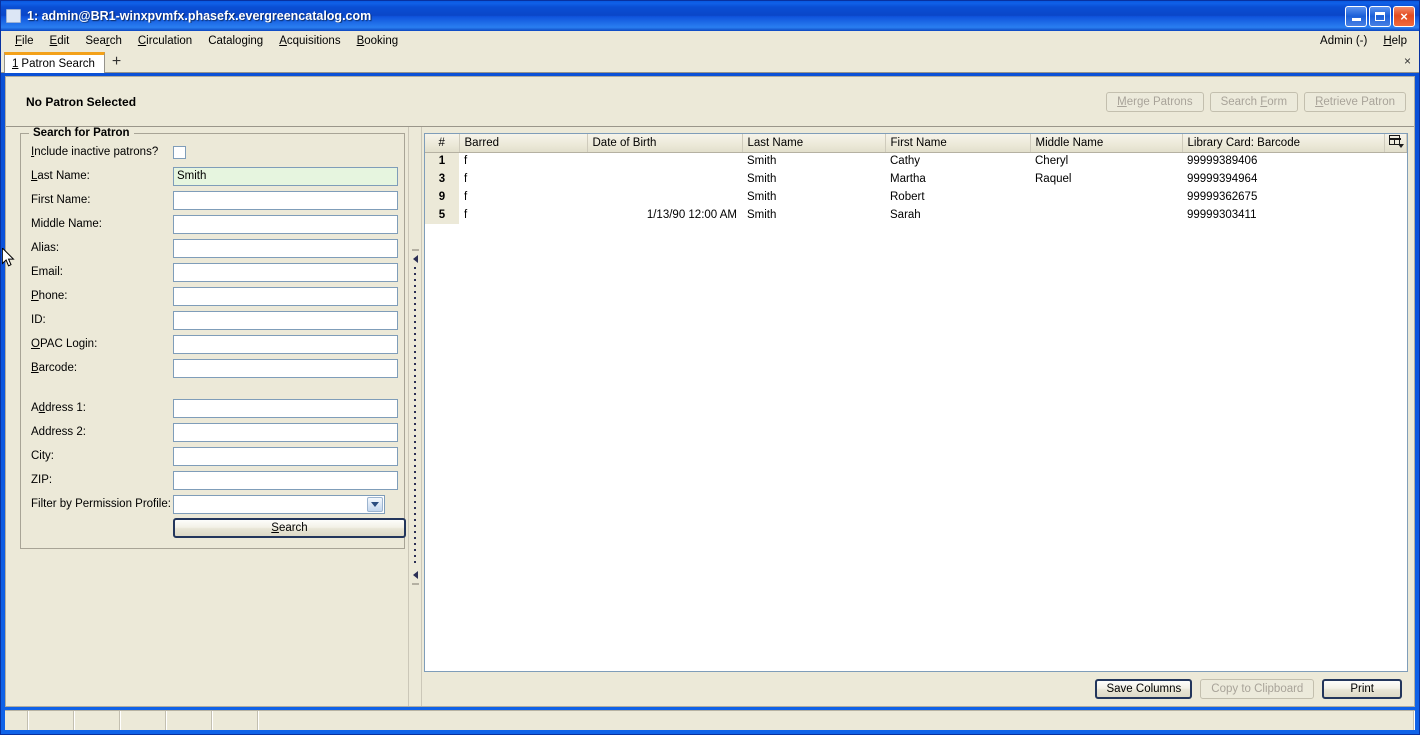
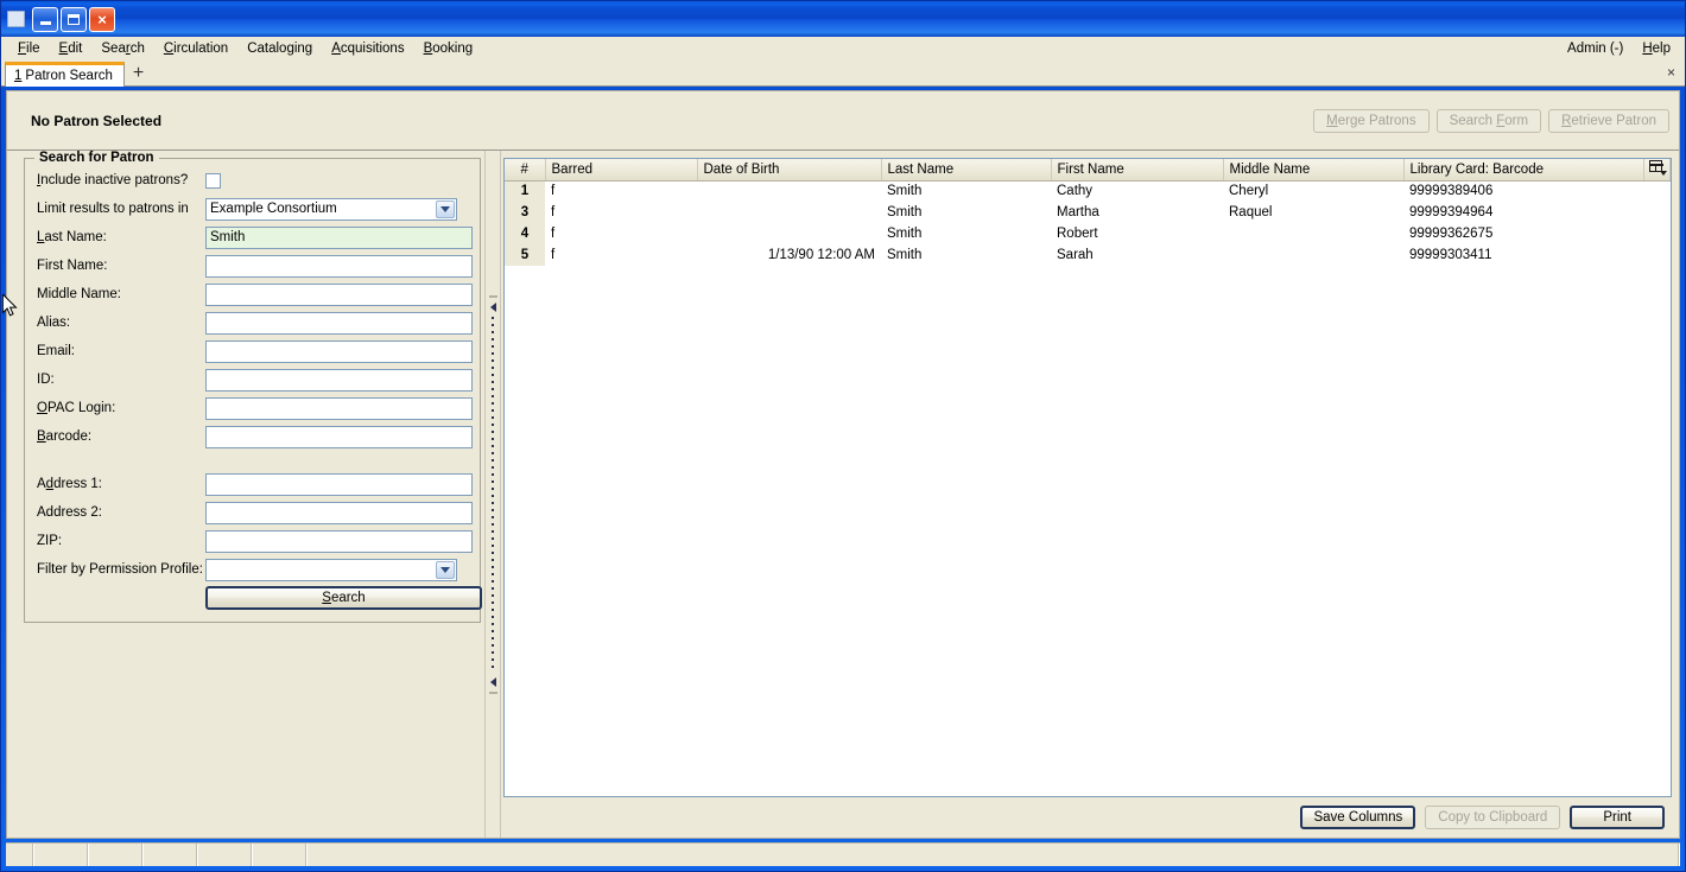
- 1: admin@BR1-winxpvmfx.phasefx.evergreencatalog.com
  ×
  File
  Edit
  Search
  Circulation
  Cataloging
  Acquisitions
  Booking
  Admin (-)
  Help
  1
  Patron Search
  +
  ×
  No Patron Selected
  Merge Patrons
  Search Form
  Retrieve Patron
  Search for Patron
  Include inactive patrons?
+ Limit results to patrons in
+ Example Consortium
  Last Name:
  Smith
  First Name:
  Middle Name:
  Alias:
  Email:
- Phone:
  ID:
  OPAC Login:
  Barcode:
  Address 1:
  Address 2:
- City:
  ZIP:
  Filter by Permission Profile:
  Search
  #	Barred	Date of Birth	Last Name	First Name	Middle Name	Library Card: Barcode
  1	f		Smith	Cathy	Cheryl	99999389406
  3	f		Smith	Martha	Raquel	99999394964
- 9	f		Smith	Robert		99999362675
+ 4	f		Smith	Robert		99999362675
  5	f	1/13/90 12:00 AM	Smith	Sarah		99999303411
  Save Columns
  Copy to Clipboard
  Print
